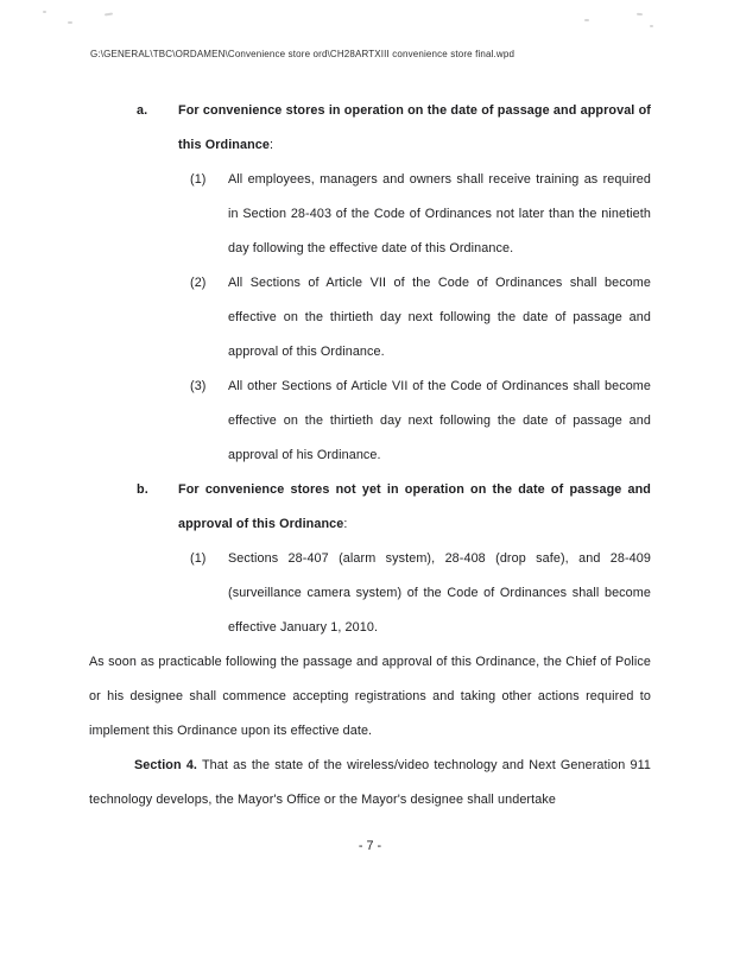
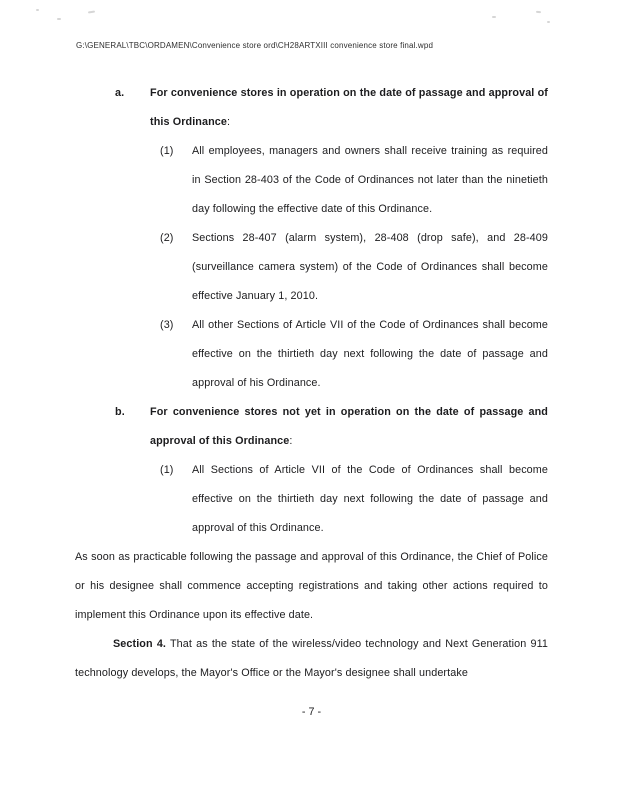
  G:\GENERAL\TBC\ORDAMEN\Convenience store ord\CH28ARTXIII convenience store final.wpd
  a.
  For convenience stores in operation on the date of passage and approval of this Ordinance:
  (1)
  All employees, managers and owners shall receive training as required in Section 28-403 of the Code of Ordinances not later than the ninetieth day following the effective date of this Ordinance.
  (2)
- All Sections of Article VII of the Code of Ordinances shall become effective on the thirtieth day next following the date of passage and approval of this Ordinance.
+ Sections 28-407 (alarm system), 28-408 (drop safe), and 28-409 (surveillance camera system) of the Code of Ordinances shall become effective January 1, 2010.
  (3)
  All other Sections of Article VII of the Code of Ordinances shall become effective on the thirtieth day next following the date of passage and approval of his Ordinance.
  b.
  For convenience stores not yet in operation on the date of passage and approval of this Ordinance:
  (1)
- Sections 28-407 (alarm system), 28-408 (drop safe), and 28-409 (surveillance camera system) of the Code of Ordinances shall become effective January 1, 2010.
+ All Sections of Article VII of the Code of Ordinances shall become effective on the thirtieth day next following the date of passage and approval of this Ordinance.
  As soon as practicable following the passage and approval of this Ordinance, the Chief of Police or his designee shall commence accepting registrations and taking other actions required to implement this Ordinance upon its effective date.
  Section 4. That as the state of the wireless/video technology and Next Generation 911 technology develops, the Mayor's Office or the Mayor's designee shall undertake
  - 7 -
